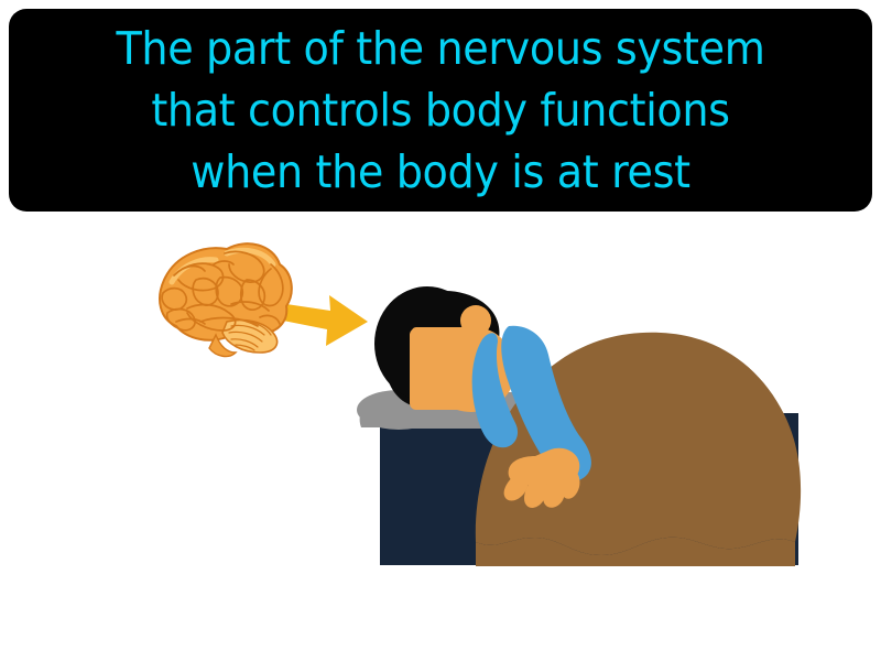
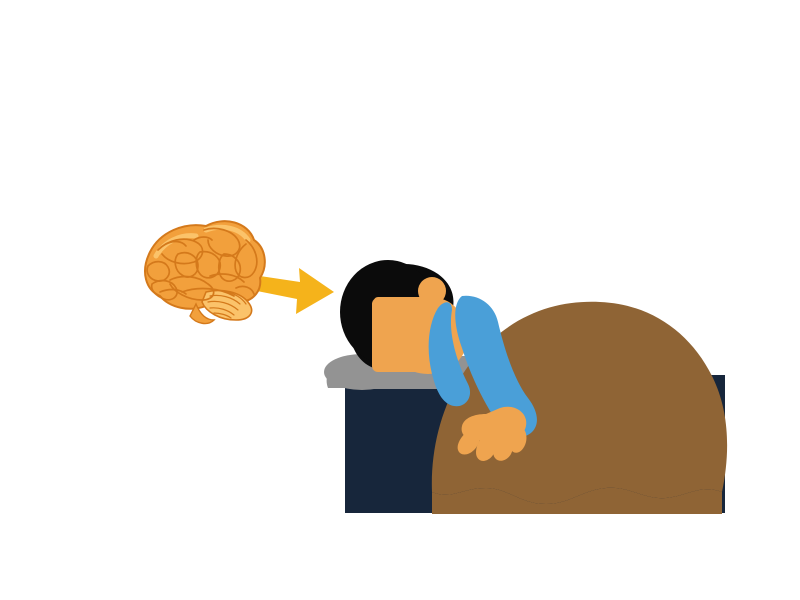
- The part of the nervous system
- that controls body functions
- when the body is at rest
